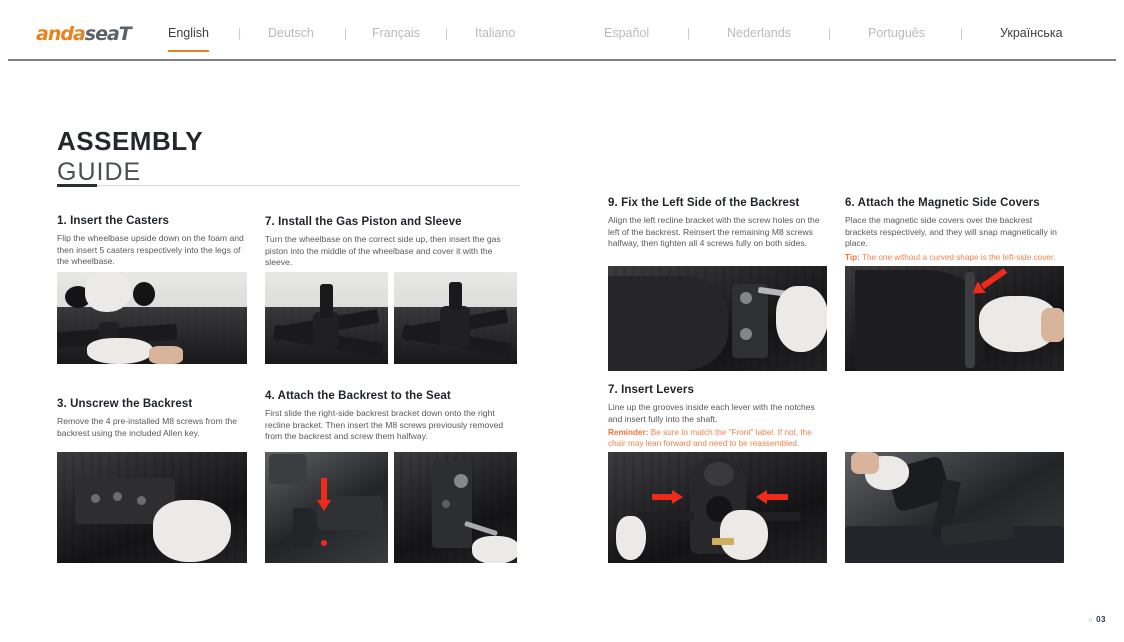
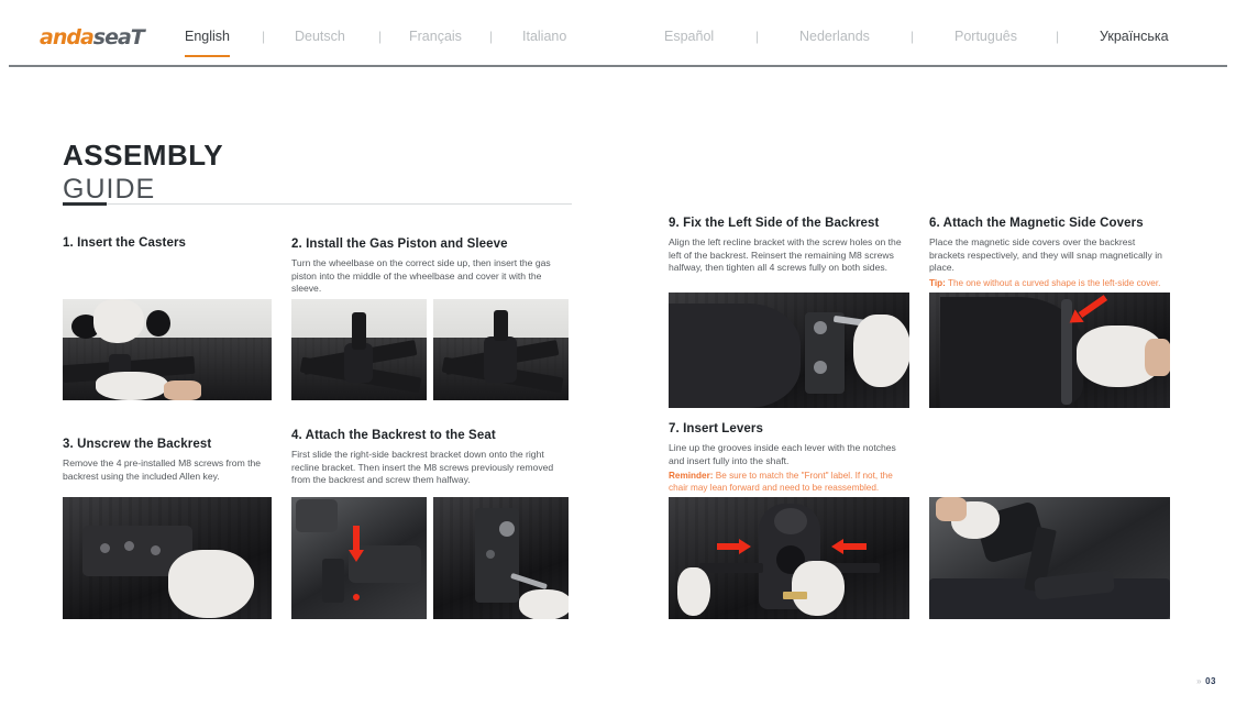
  andaseaT
  English
  |
  Deutsch
  |
  Français
  |
  Italiano
  Español
  |
  Nederlands
  |
  Português
  |
  Українська
  ASSEMBLY
  GUIDE
  1. Insert the Casters
- Flip the wheelbase upside down on the foam and then insert 5 casters respectively into the legs of the wheelbase.
- 7. Install the Gas Piston and Sleeve
+ 2. Install the Gas Piston and Sleeve
  Turn the wheelbase on the correct side up, then insert the gas piston into the middle of the wheelbase and cover it with the sleeve.
  3. Unscrew the Backrest
  Remove the 4 pre-installed M8 screws from the backrest using the included Allen key.
  4. Attach the Backrest to the Seat
  First slide the right-side backrest bracket down onto the right recline bracket. Then insert the M8 screws previously removed from the backrest and screw them halfway.
  9. Fix the Left Side of the Backrest
  Align the left recline bracket with the screw holes on the left of the backrest. Reinsert the remaining M8 screws halfway, then tighten all 4 screws fully on both sides.
  6. Attach the Magnetic Side Covers
  Place the magnetic side covers over the backrest brackets respectively, and they will snap magnetically in place.
  Tip: The one without a curved shape is the left-side cover.
  7. Insert Levers
  Line up the grooves inside each lever with the notches and insert fully into the shaft.
  Reminder: Be sure to match the "Front" label. If not, the chair may lean forward and need to be reassembled.
  » 03
